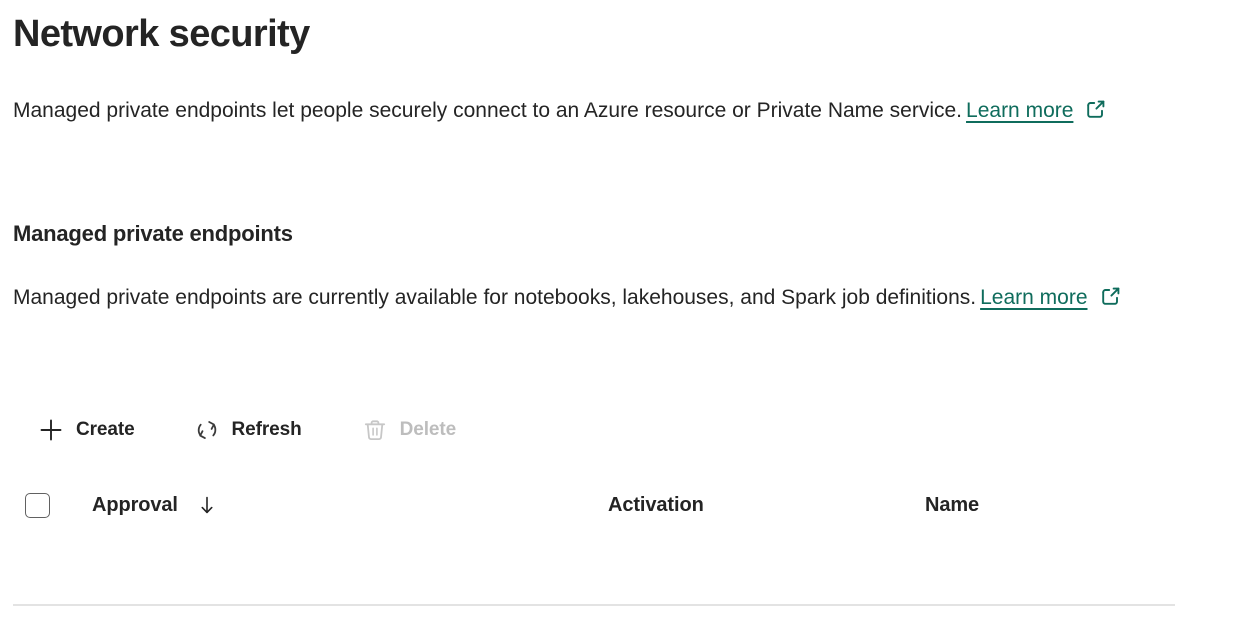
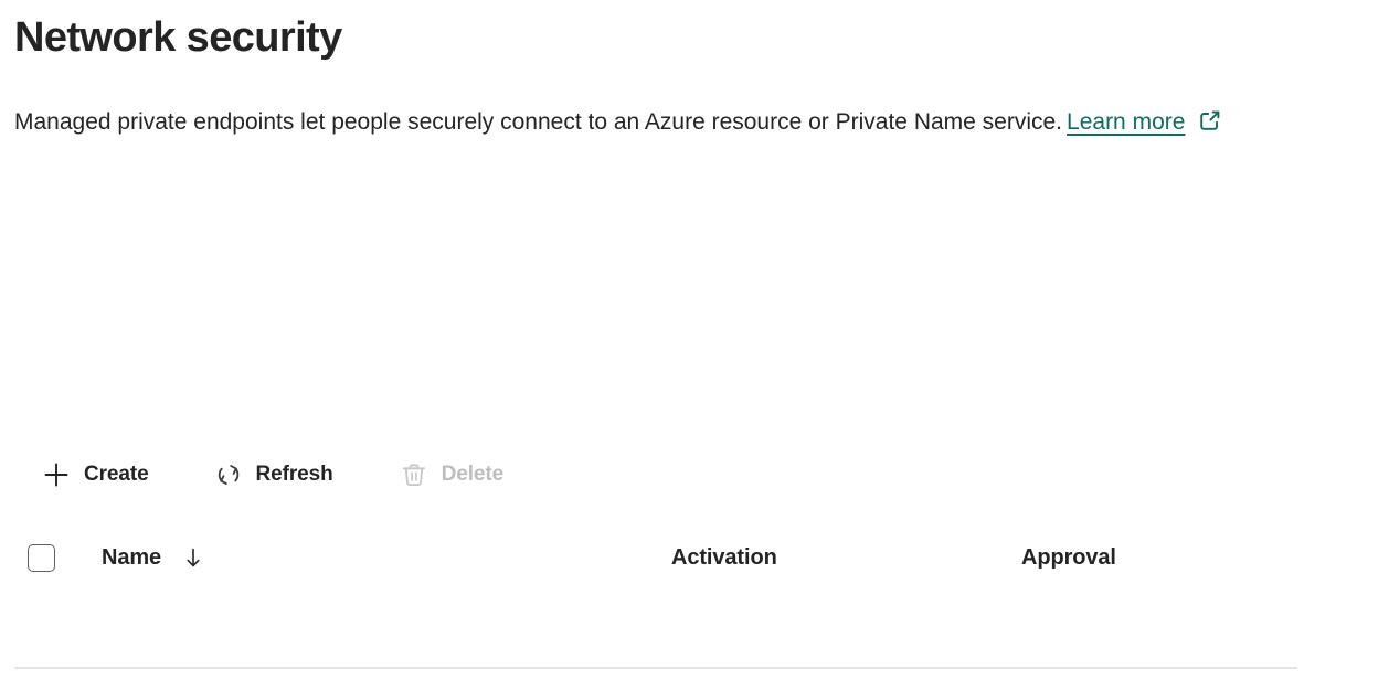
  Network security
  Managed private endpoints let people securely connect to an Azure resource or Private Name service. Learn more
- Managed private endpoints
- Managed private endpoints are currently available for notebooks, lakehouses, and Spark job definitions. Learn more
  Create
  Refresh
  Delete
- Approval
+ Name
  Activation
- Name
+ Approval
